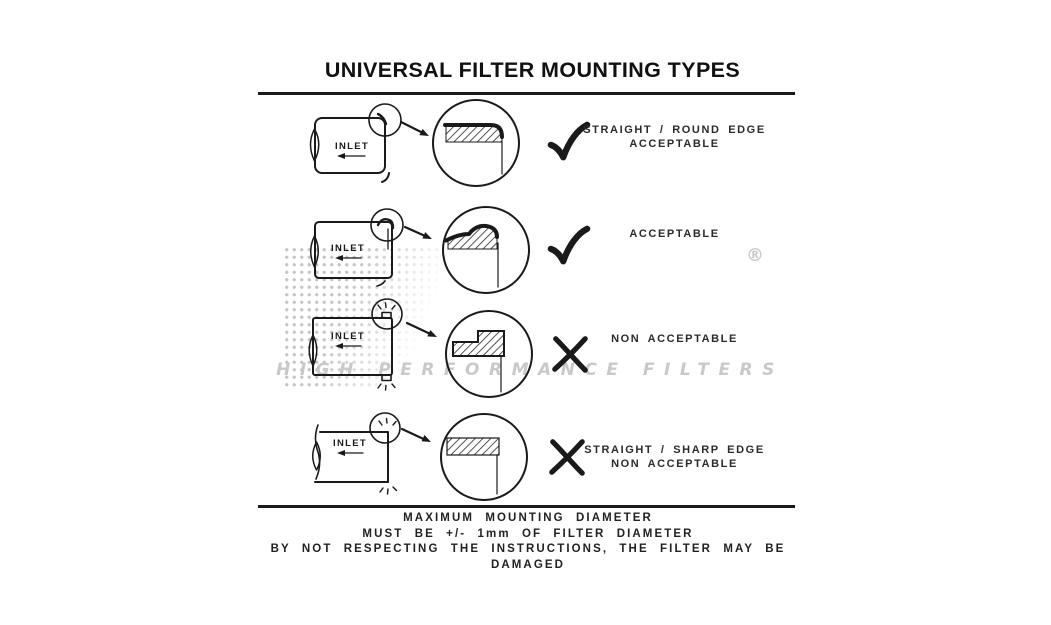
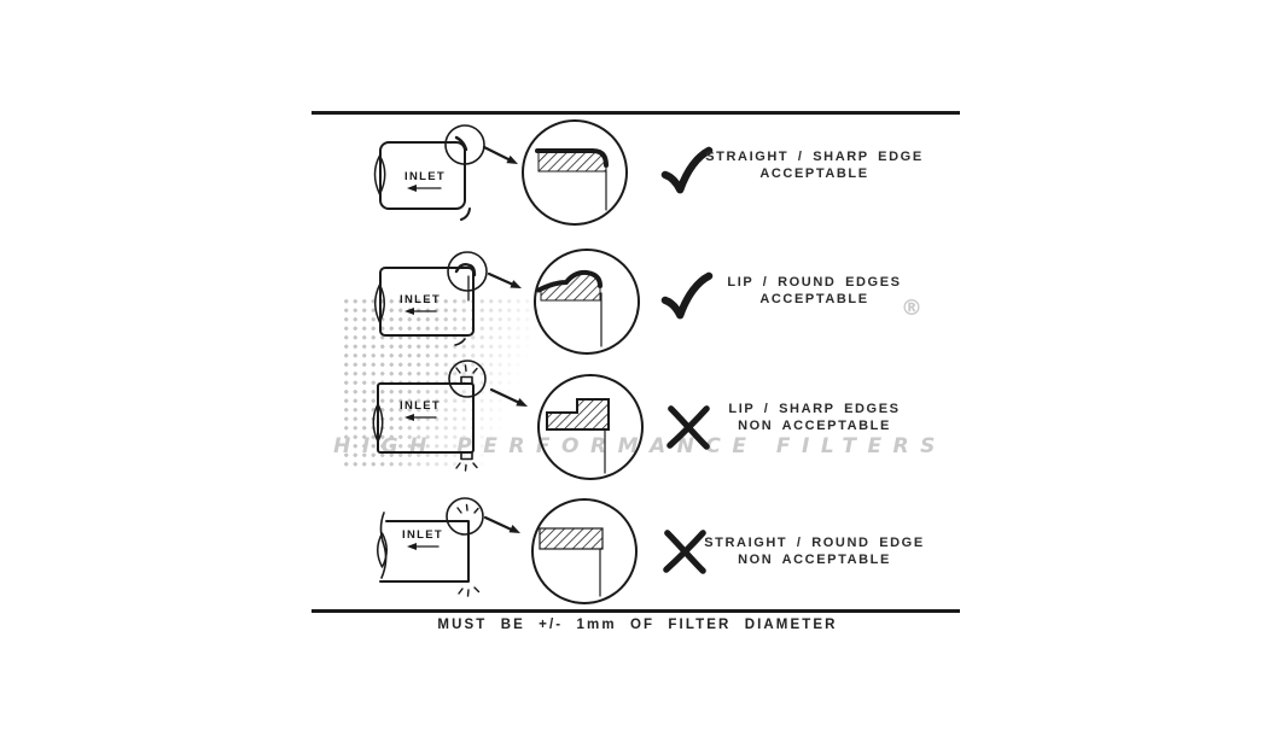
  ®
  HIGH PERFORMANCE FILTERS
- UNIVERSAL FILTER MOUNTING TYPES
  INLET
- STRAIGHT / ROUND EDGE
+ STRAIGHT / SHARP EDGE
  ACCEPTABLE
  INLET
+ LIP / ROUND EDGES
  ACCEPTABLE
  INLET
+ LIP / SHARP EDGES
  NON ACCEPTABLE
  INLET
- STRAIGHT / SHARP EDGE
+ STRAIGHT / ROUND EDGE
  NON ACCEPTABLE
- MAXIMUM MOUNTING DIAMETER
  MUST BE +/- 1mm OF FILTER DIAMETER
- BY NOT RESPECTING THE INSTRUCTIONS, THE FILTER MAY BE DAMAGED
